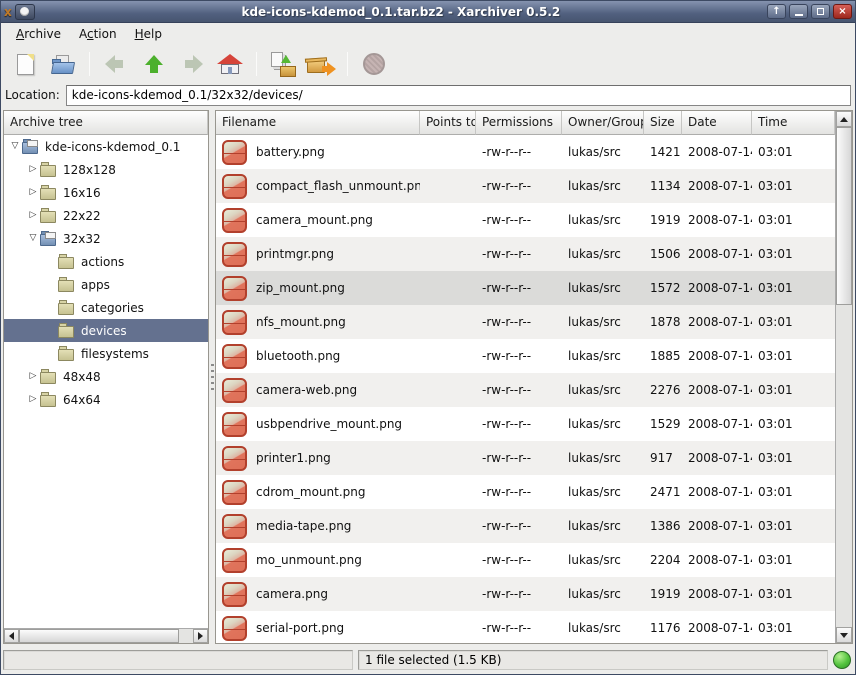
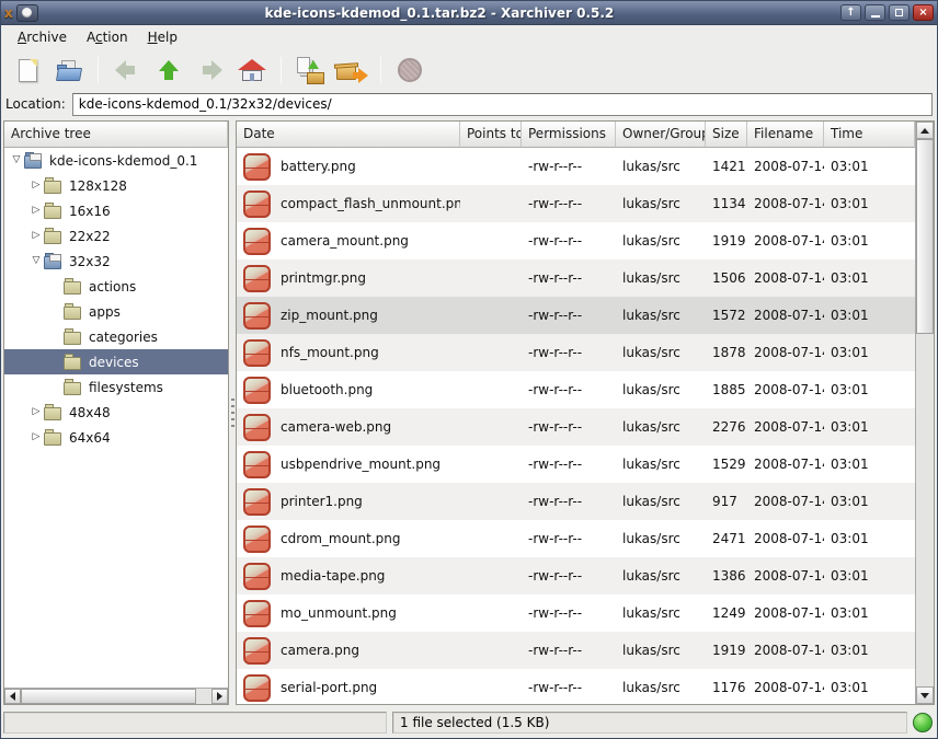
  x
  kde-icons-kdemod_0.1.tar.bz2 - Xarchiver 0.5.2
  ↑
  ×
  Archive
  Action
  Help
  Location:
  kde-icons-kdemod_0.1/32x32/devices/
  Archive tree
  ▽
  kde-icons-kdemod_0.1
  ▷
  128x128
  ▷
  16x16
  ▷
  22x22
  ▽
  32x32
  actions
  apps
  categories
  devices
  filesystems
  ▷
  48x48
  ▷
  64x64
- Filename
+ Date
  Points to
  Permissions
  Owner/Grou
  Size
- Date
+ Filename
  Time
  battery.png
  -rw-r--r--
  lukas/src
  1421
  2008-07-1
  03:01
  compact_flash_unmount.pn
  -rw-r--r--
  lukas/src
  1134
  2008-07-1
  03:01
  camera_mount.png
  -rw-r--r--
  lukas/src
  1919
  2008-07-1
  03:01
  printmgr.png
  -rw-r--r--
  lukas/src
  1506
  2008-07-1
  03:01
  zip_mount.png
  -rw-r--r--
  lukas/src
  1572
  2008-07-1
  03:01
  nfs_mount.png
  -rw-r--r--
  lukas/src
  1878
  2008-07-1
  03:01
  bluetooth.png
  -rw-r--r--
  lukas/src
  1885
  2008-07-1
  03:01
  camera-web.png
  -rw-r--r--
  lukas/src
  2276
  2008-07-1
  03:01
  usbpendrive_mount.png
  -rw-r--r--
  lukas/src
  1529
  2008-07-1
  03:01
  printer1.png
  -rw-r--r--
  lukas/src
  917
  2008-07-1
  03:01
  cdrom_mount.png
  -rw-r--r--
  lukas/src
  2471
  2008-07-1
  03:01
  media-tape.png
  -rw-r--r--
  lukas/src
  1386
  2008-07-1
  03:01
  mo_unmount.png
  -rw-r--r--
  lukas/src
- 2204
+ 1249
  2008-07-1
  03:01
  camera.png
  -rw-r--r--
  lukas/src
  1919
  2008-07-1
  03:01
  serial-port.png
  -rw-r--r--
  lukas/src
  1176
  2008-07-1
  03:01
  1 file selected (1.5 KB)
